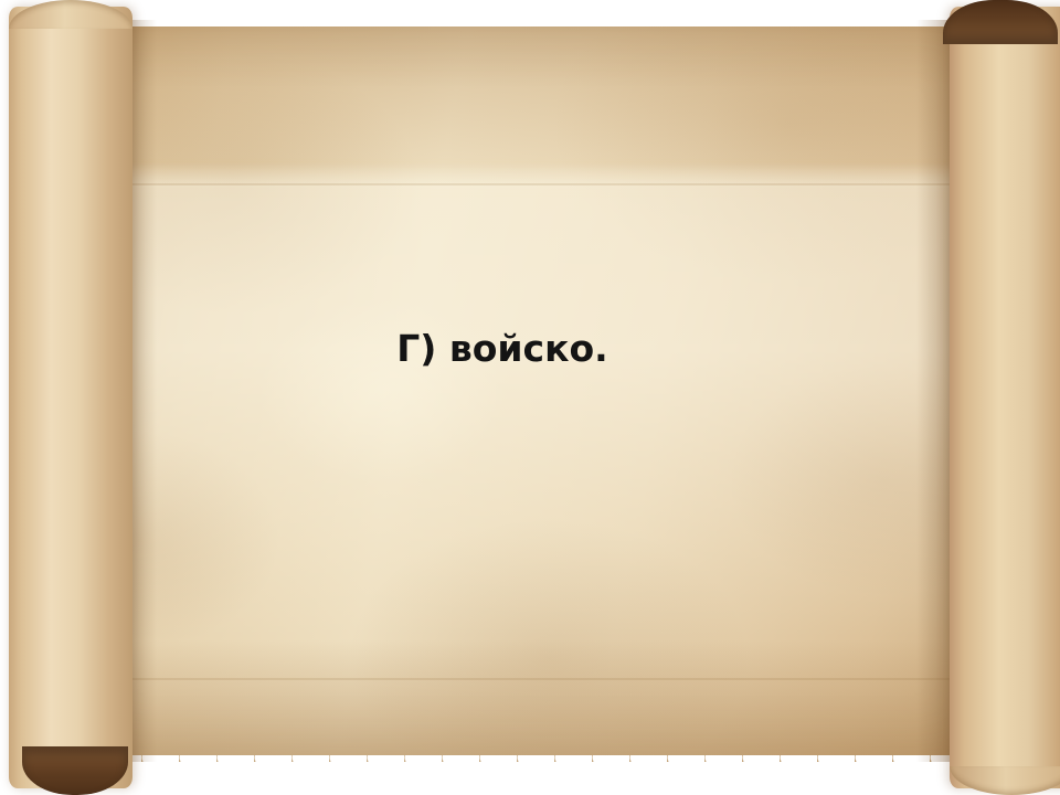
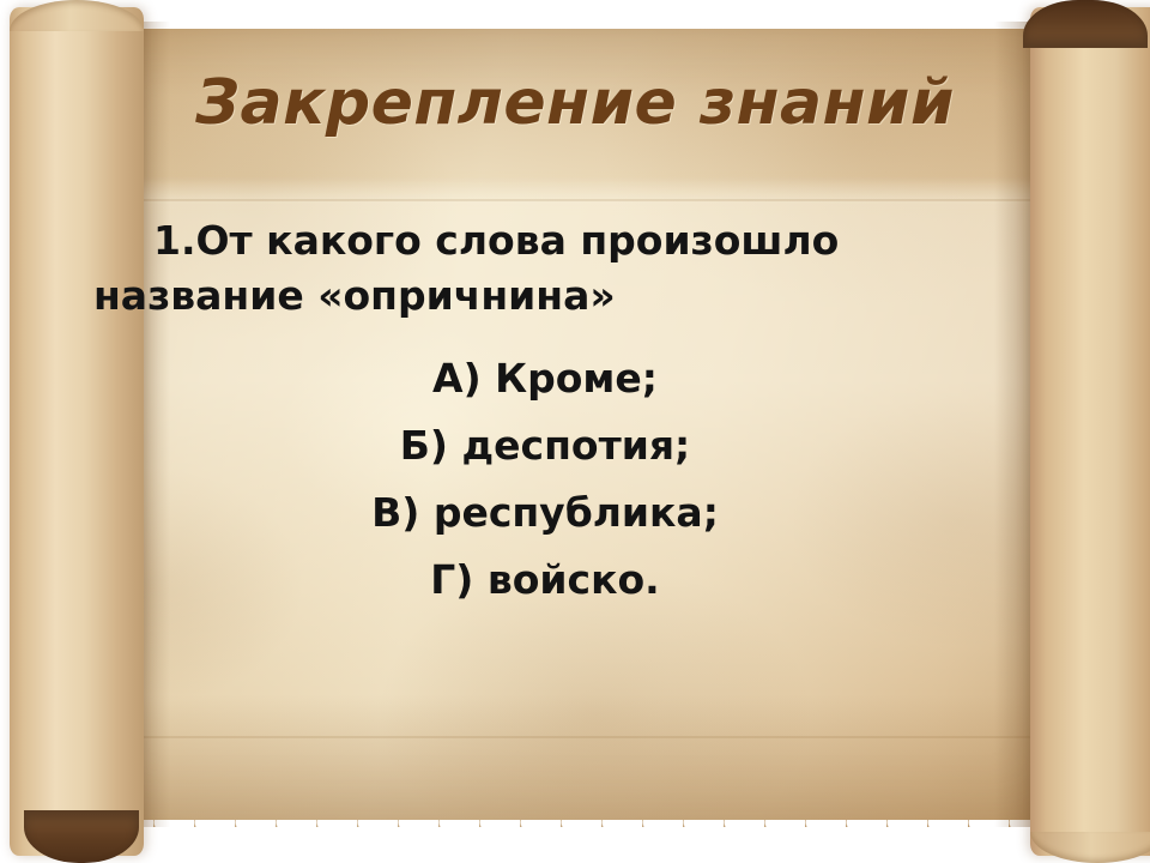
+ Закрепление знаний
+ 1.От какого слова произошло название «опричнина»
+ А) Кроме;
+ Б) деспотия;
+ В) республика;
  Г) войско.
